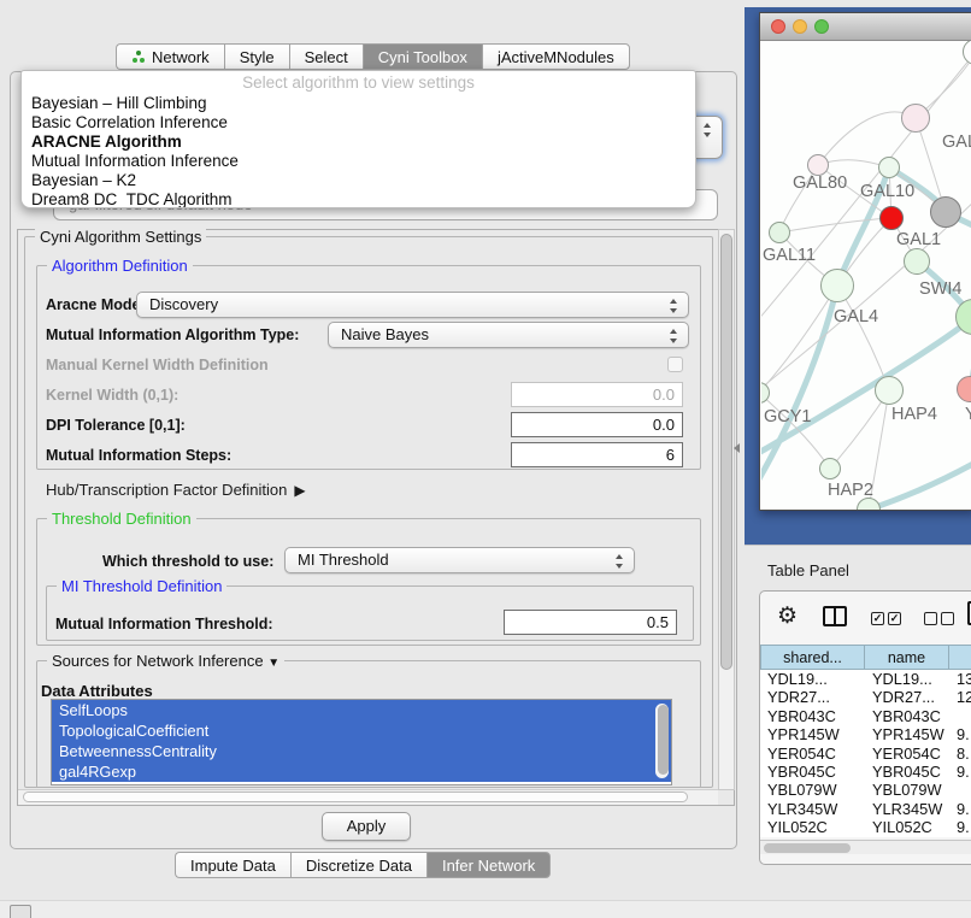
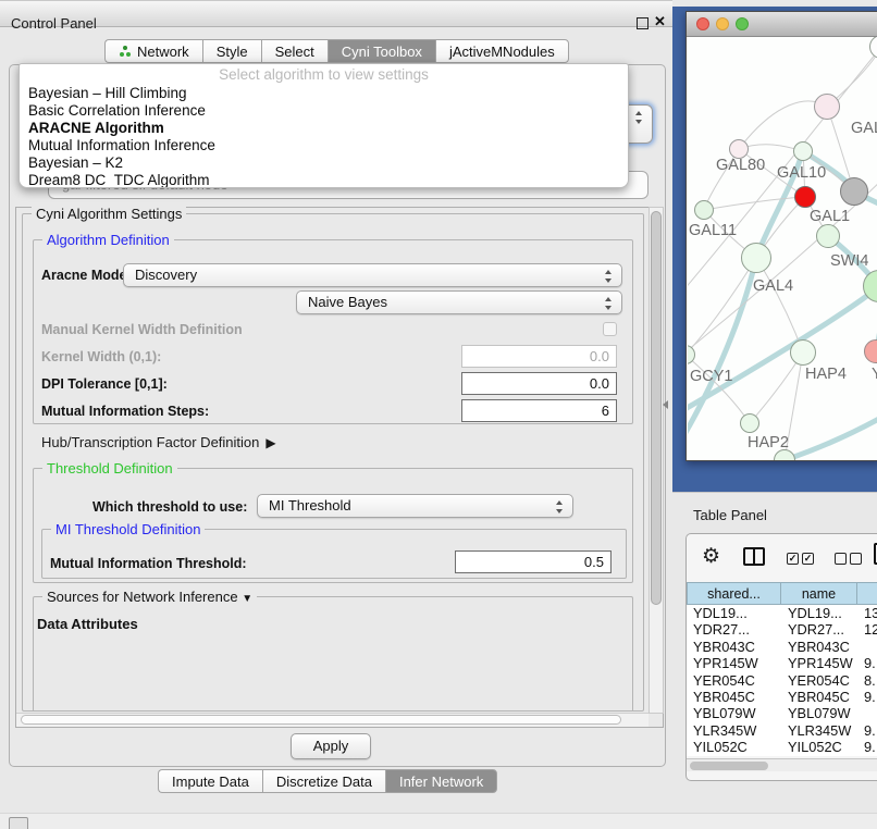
+ Control Panel
+ ✕
  Network
  Style
  Select
  Cyni Toolbox
  jActiveMNodules
  Select algorithm to view settings
  Bayesian – Hill Climbing
  Basic Correlation Inference
  ARACNE Algorithm
  Mutual Information Inference
  Bayesian – K2
  Dream8 DC_TDC Algorithm
  Cyni Algorithm Settings
  Algorithm Definition
  Aracne Mod
  Discovery
- Mutual Information Algorithm Type:
  Naive Bayes
  Manual Kernel Width Definition
  Kernel Width (0,1):
  0.0
  DPI Tolerance [0,1]:
  0.0
  Mutual Information Steps:
  6
  Hub/Transcription Factor Definition ▶
  Threshold Definition
  Which threshold to use:
  MI Threshold
  MI Threshold Definition
  Mutual Information Threshold:
  0.5
  Sources for Network Inference ▼
  Data Attributes
- SelfLoops
- TopologicalCoefficient
- BetweennessCentrality
- gal4RGexp
  Apply
  Impute Data
  Discretize Data
  Infer Network
  GAL80
  GAL10
  GAL1
  GAL11
  GAL4
  SWI4
  HAP4
  GCY1
  HAP2
  Table Panel
  ⚙
  ✓
  ✓
  shared...
  name
  YDL19...
  YDL19...
  13
  YDR27...
  YDR27...
  12
  YBR043C
  YBR043C
  YPR145W
  YPR145W
  9.
  YER054C
  YER054C
  8.
  YBR045C
  YBR045C
  9.
  YBL079W
  YBL079W
  YLR345W
  YLR345W
  9.
  YIL052C
  YIL052C
  9.
